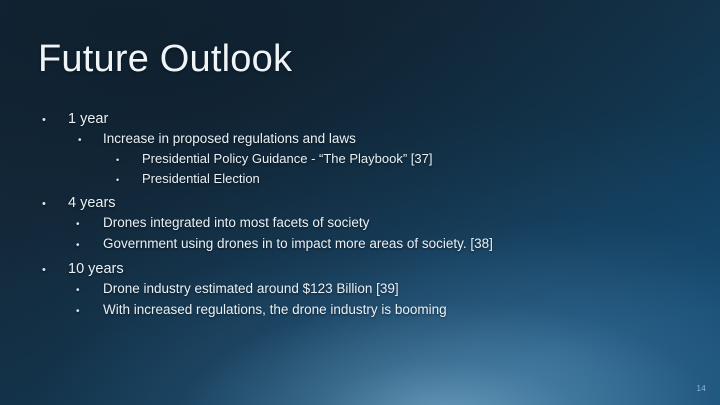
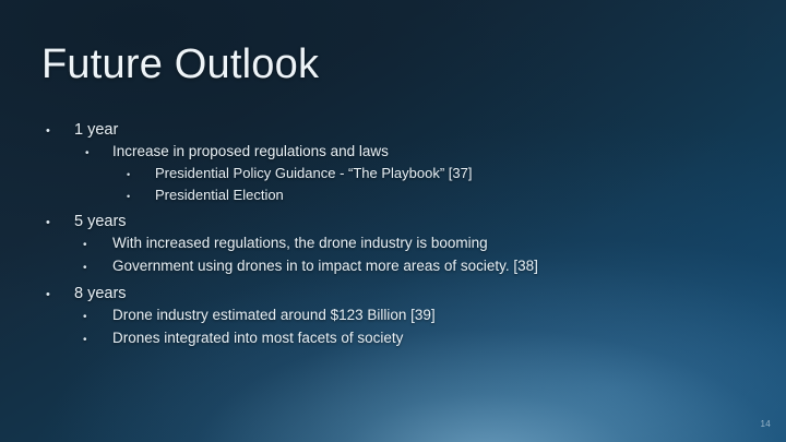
  Future Outlook
  •
  1 year
  •
  Increase in proposed regulations and laws
  •
  Presidential Policy Guidance - “The Playbook” [37]
  •
  Presidential Election
  •
- 4 years
+ 5 years
  •
- Drones integrated into most facets of society
+ With increased regulations, the drone industry is booming
  •
  Government using drones in to impact more areas of society. [38]
  •
- 10 years
+ 8 years
  •
  Drone industry estimated around $123 Billion [39]
  •
- With increased regulations, the drone industry is booming
+ Drones integrated into most facets of society
  14
